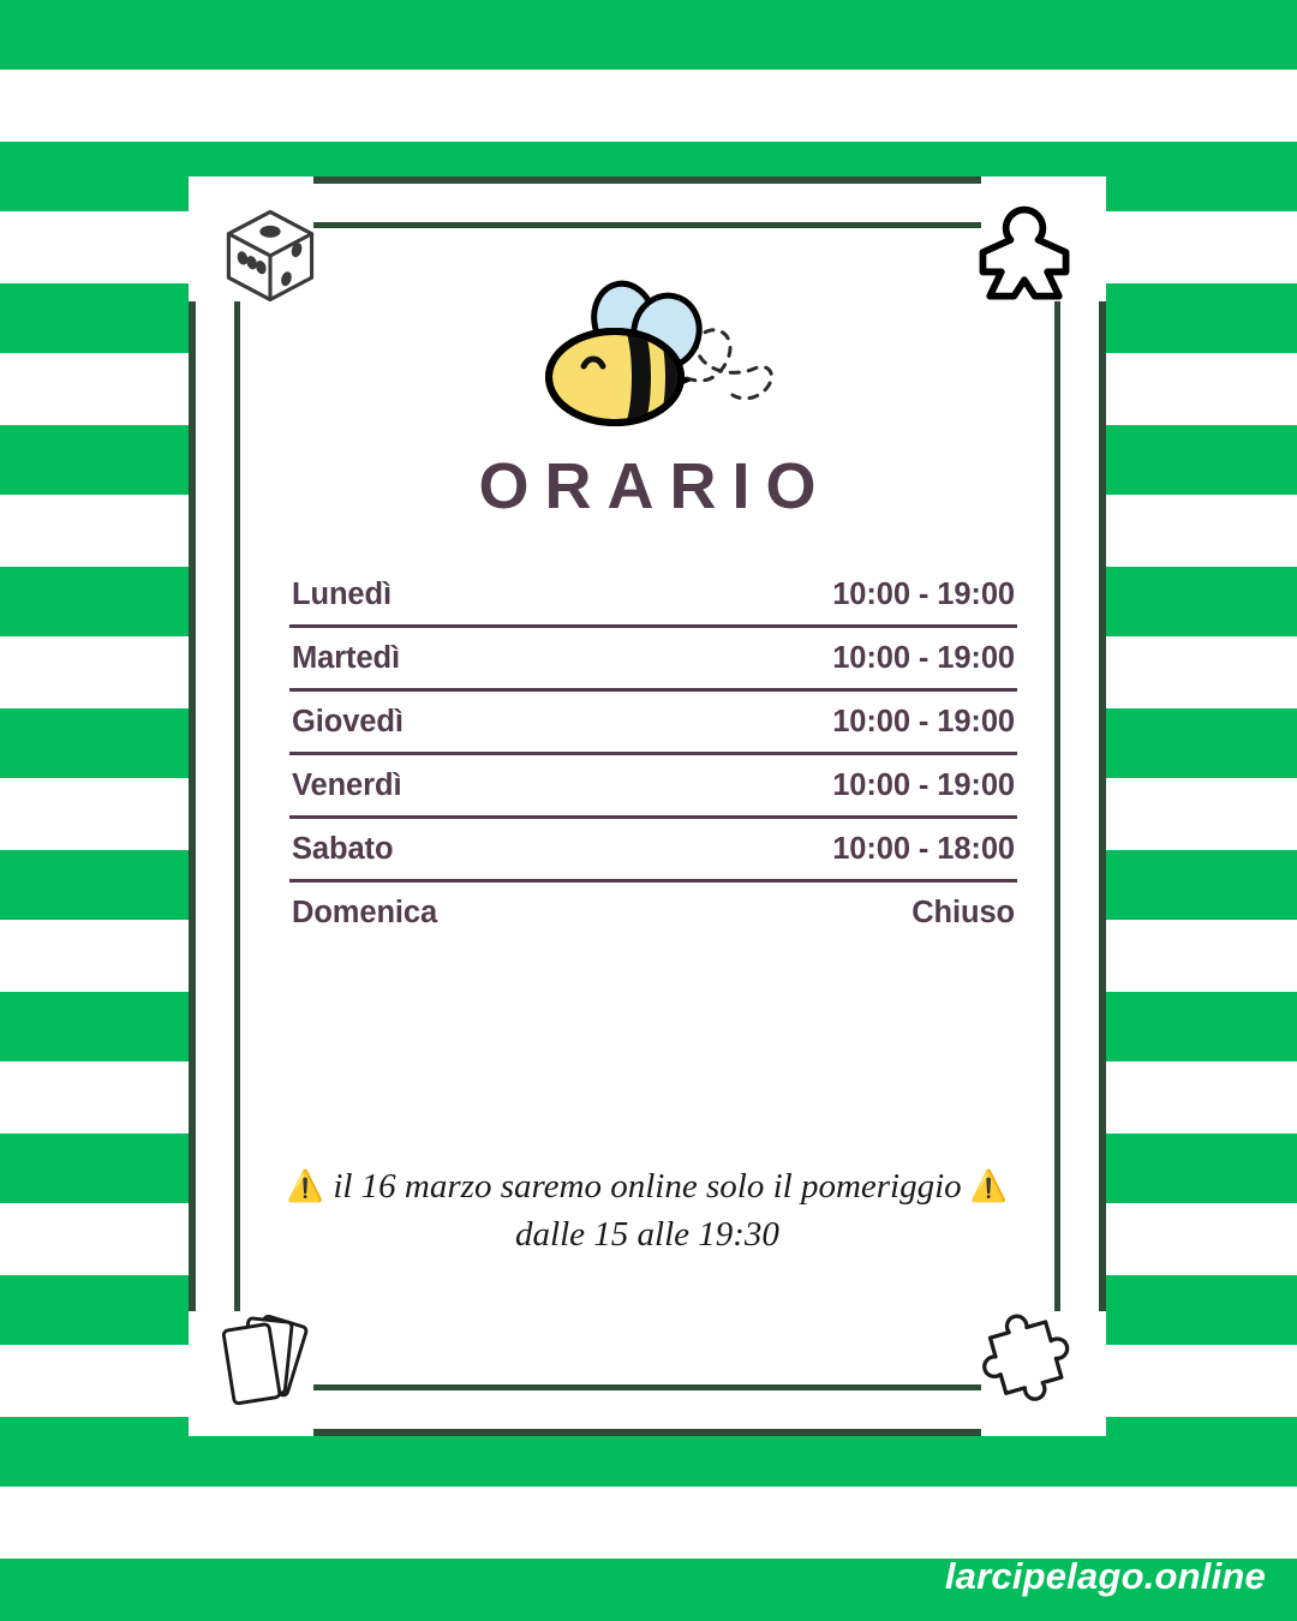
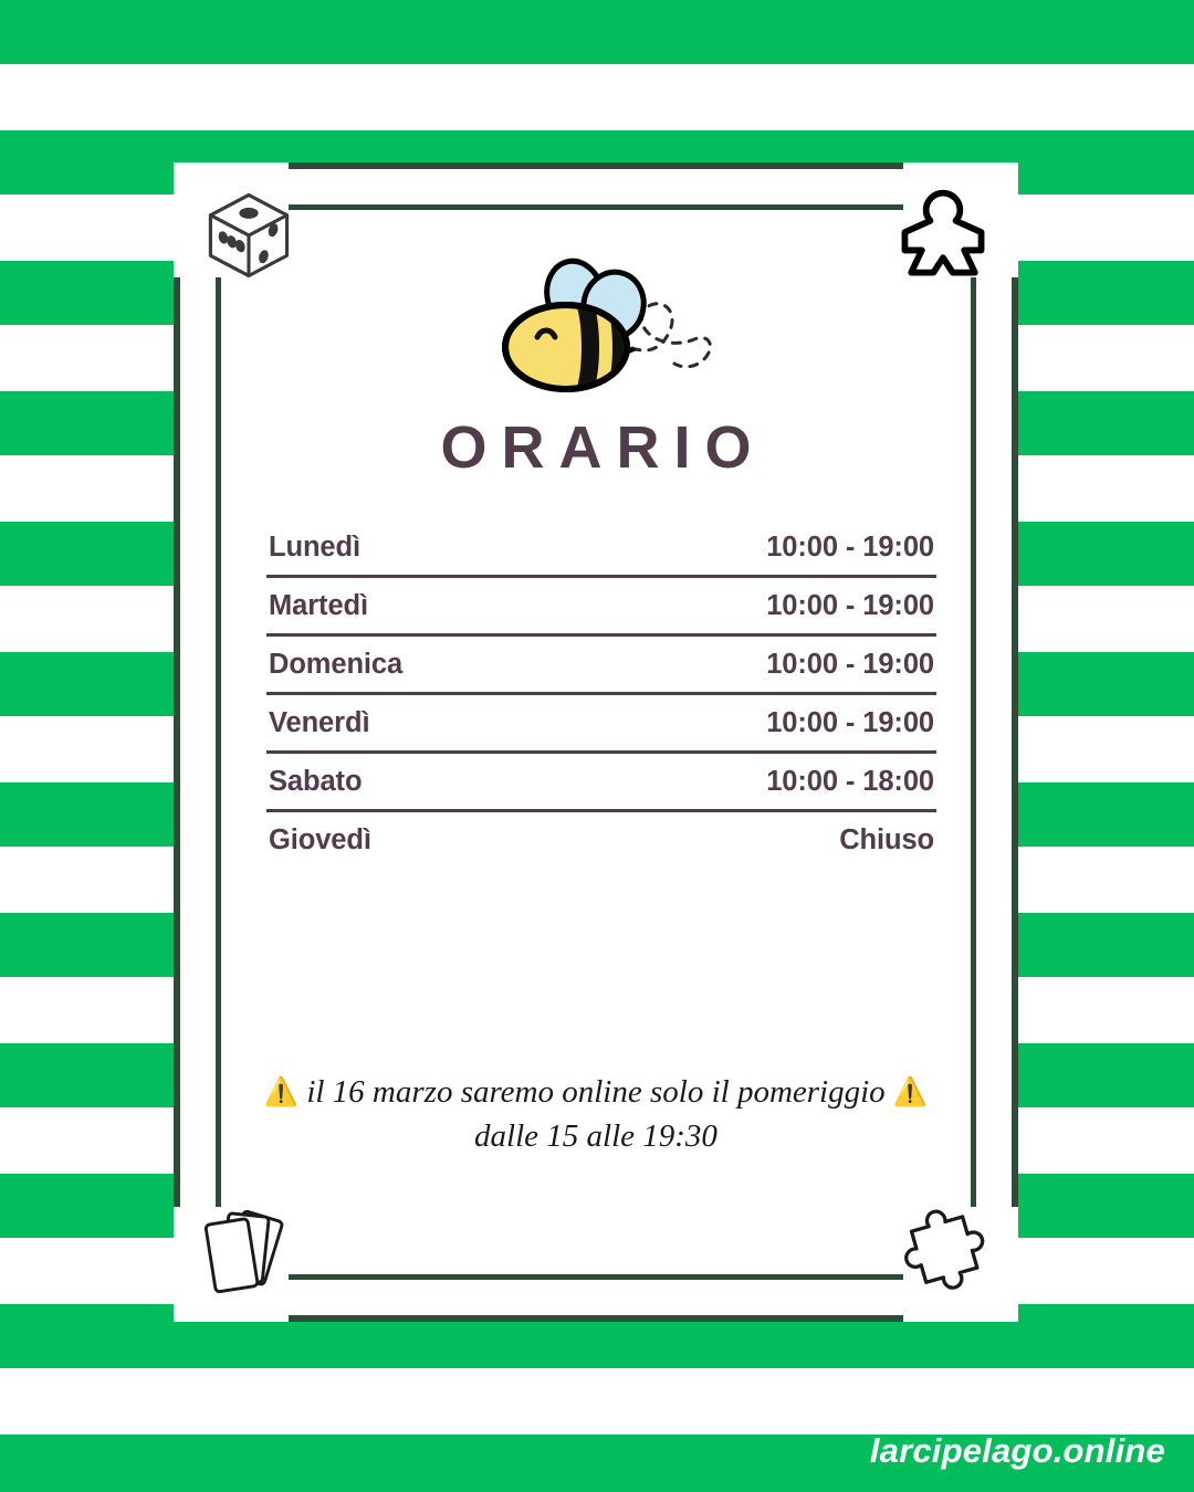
  larcipelago.online
  ORARIO
  Lunedì
  10:00 - 19:00
  Martedì
  10:00 - 19:00
- Giovedì
+ Domenica
  10:00 - 19:00
  Venerdì
  10:00 - 19:00
  Sabato
  10:00 - 18:00
- Domenica
+ Giovedì
  Chiuso
  ⚠️ il 16 marzo saremo online solo il pomeriggio ⚠️
  dalle 15 alle 19:30
